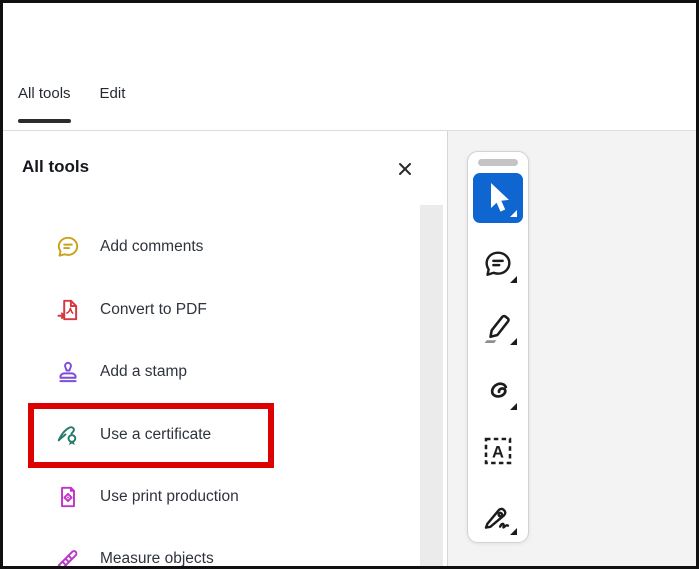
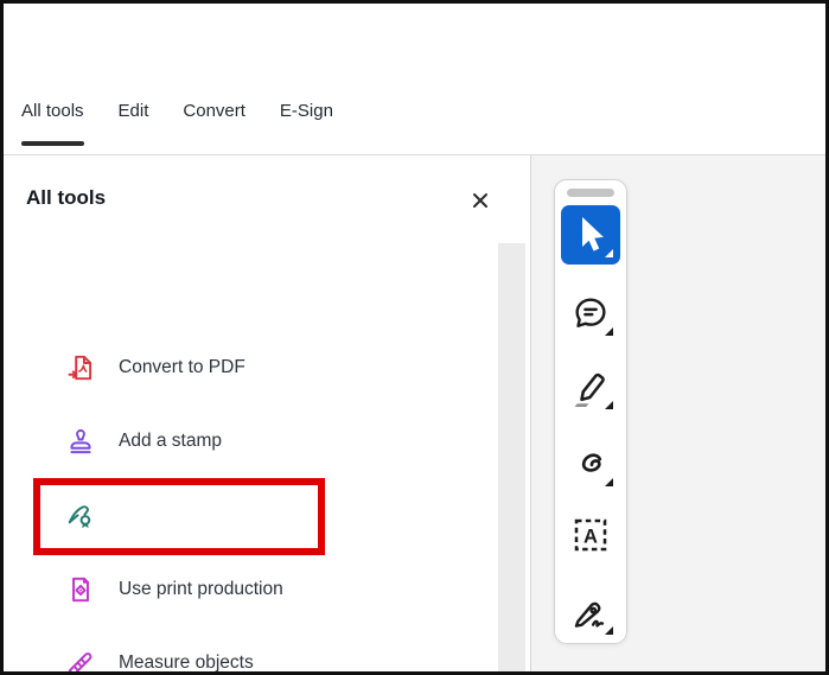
  All tools
  Edit
+ Convert
+ E-Sign
  All tools
- Add comments
  Convert to PDF
  Add a stamp
- Use a certificate
  Use print production
  Measure objects
  A
